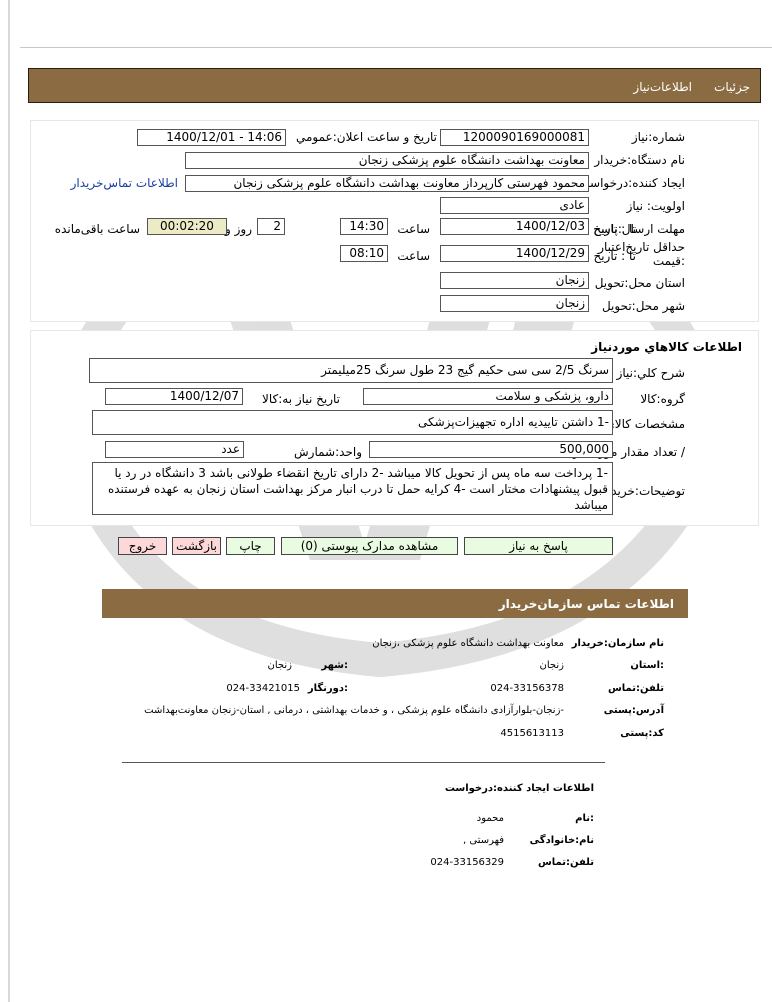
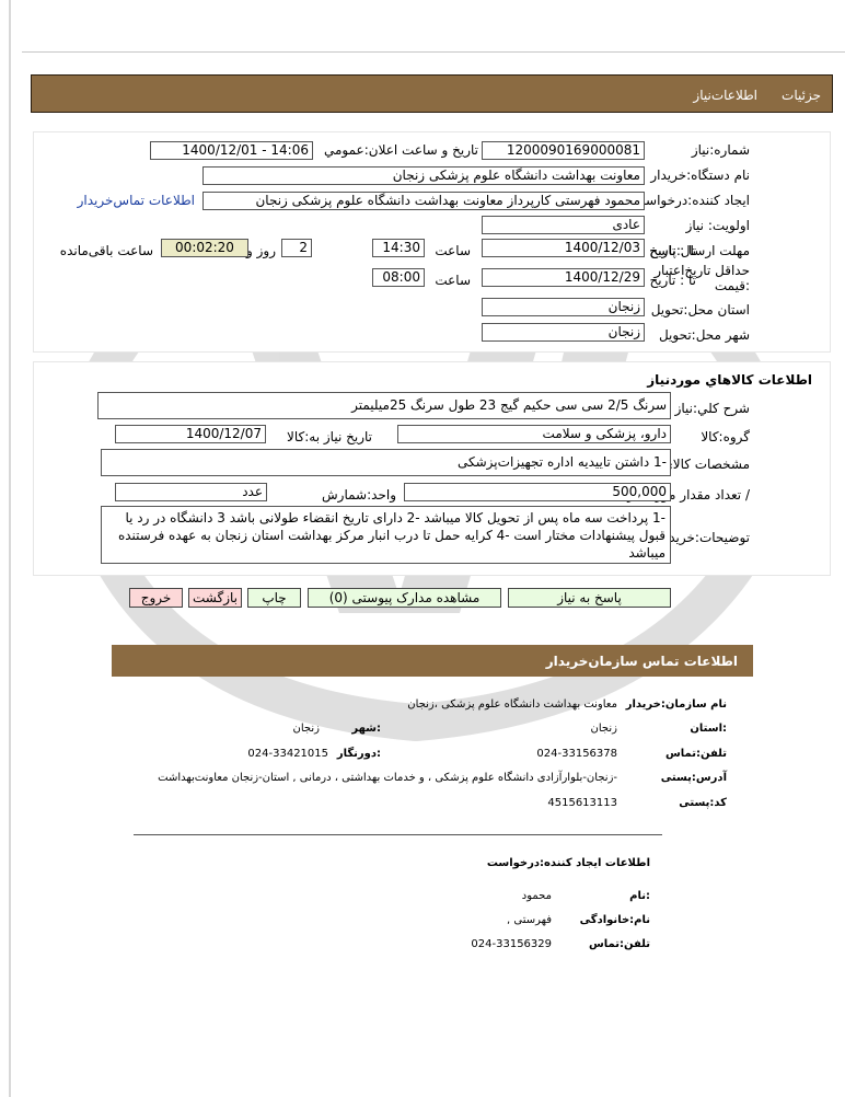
  جزئیات
  اطلاعات‌نیاز
  شماره‌:نیاز
  1200090169000081
  تاریخ و ساعت اعلان‌:عمومي
  1400/12/01 - 14:06
  نام دستگاه‌:خریدار
  معاونت بهداشت دانشگاه علوم پزشکی زنجان
  ایجاد کننده‌:درخواس
  محمود فهرستی کارپرداز معاونت بهداشت دانشگاه علوم پزشکی زنجان
  اطلاعات تماس‌خریدار
  اولویت‌: نیاز
  عادی
  مهلت ارسال‌:پاسخ
  تا : تاریخ
  1400/12/03
  ساعت
  14:30
  2
  روز و
  00:02:20
  ساعت باقی‌مانده
  حداقل تاریخاعتبار :قیمت
  تا : تاریخ
  1400/12/29
  ساعت
- 08:10
+ 08:00
  استان محل‌:تحویل
  زنجان
  شهر محل‌:تحویل
  زنجان
  اطلاعات کالاهاي موردنياز
  شرح کلي‌:نیاز
  سرنگ 2/5 سی سی حکیم گیج 23 طول سرنگ 25میلیمتر
  گروه‌:کالا
  دارو، پزشکی و سلامت
  تاریخ نیاز به‌:کالا
  1400/12/07
  -1 داشتن تاییدیه اداره تجهیزات‌پزشکی
  500,000
  واحد‌:شمارش
  عدد
  توضیحات‌:خرید
  -1 پرداخت سه ماه پس از تحویل کالا میباشد -2 دارای تاریخ انقضاء طولانی باشد 3 دانشگاه در رد یا قبول پیشنهادات مختار است -4 کرایه حمل تا درب انبار مرکز بهداشت استان زنجان به عهده فرستنده میباشد
  پاسخ به نیاز
  مشاهده مدارک پیوستی (0)
  چاپ
  بازگشت
  خروج
  اطلاعات تماس سازمان‌خریدار
  نام سازمان‌:خریدار
  معاونت بهداشت دانشگاه علوم پزشکی ،زنجان
  :استان
  زنجان
  :شهر
  زنجان
  تلفن‌:تماس
  024-33156378
  :دورنگار
  024-33421015
  آدرس‌:پستی
  -زنجان-بلوارآزادی دانشگاه علوم پزشکی ، و خدمات بهداشتی ، درمانی , استان-زنجان معاونت‌بهداشت
  کد‌:پستی
  4515613113
  اطلاعات ایجاد کننده‌:درخواست
  :نام
  محمود
  نام‌:خانوادگی
  فهرستی ,
  تلفن‌:تماس
  024-33156329
